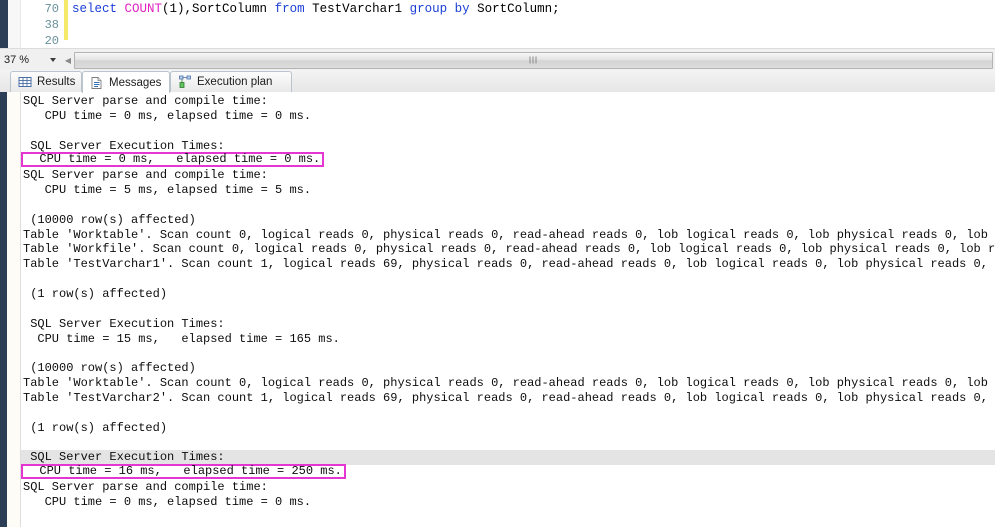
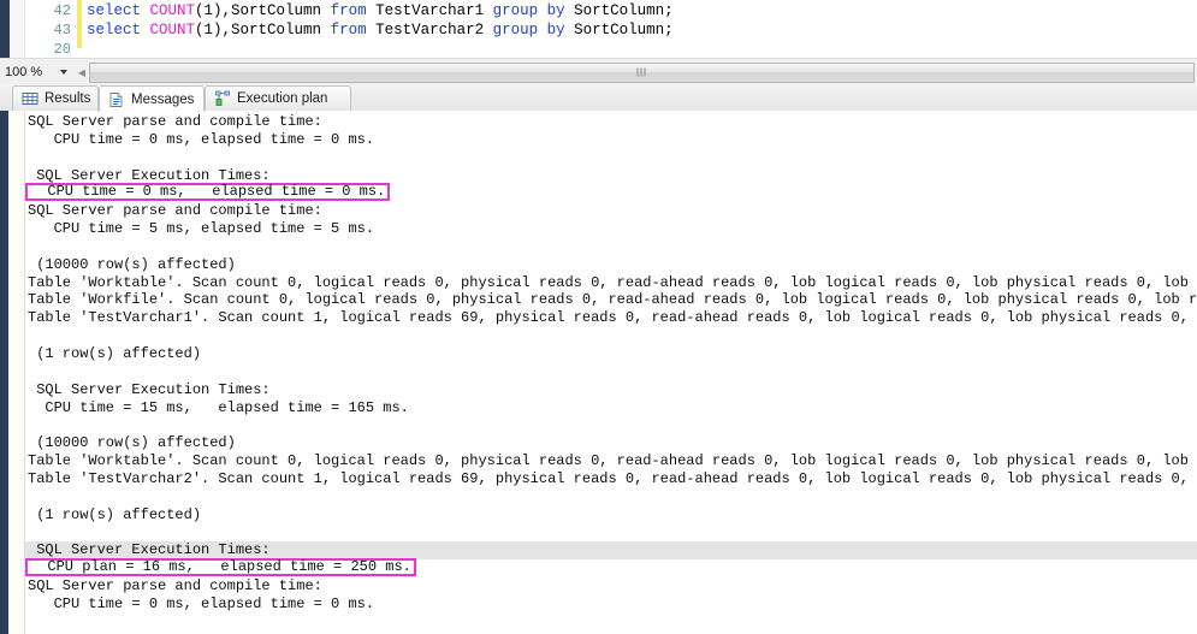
- 70
+ 42
- 38
+ 43
  20
  select COUNT(1),SortColumn from TestVarchar1 group by SortColumn;
+ select COUNT(1),SortColumn from TestVarchar2 group by SortColumn;
- 37 %
+ 100 %
  ◀
  Results
  Messages
  Execution plan
  SQL Server parse and compile time:
  CPU time = 0 ms, elapsed time = 0 ms.
  SQL Server Execution Times:
  CPU time = 0 ms, elapsed time = 0 ms.
  SQL Server parse and compile time:
  CPU time = 5 ms, elapsed time = 5 ms.
  (10000 row(s) affected)
  Table 'Worktable'. Scan count 0, logical reads 0, physical reads 0, read-ahead reads 0, lob logical reads 0, lob physical reads 0, lob
  Table 'Workfile'. Scan count 0, logical reads 0, physical reads 0, read-ahead reads 0, lob logical reads 0, lob physical reads 0, lob r
  Table 'TestVarchar1'. Scan count 1, logical reads 69, physical reads 0, read-ahead reads 0, lob logical reads 0, lob physical reads 0,
  (1 row(s) affected)
  SQL Server Execution Times:
  CPU time = 15 ms, elapsed time = 165 ms.
  (10000 row(s) affected)
  Table 'Worktable'. Scan count 0, logical reads 0, physical reads 0, read-ahead reads 0, lob logical reads 0, lob physical reads 0, lob
  Table 'TestVarchar2'. Scan count 1, logical reads 69, physical reads 0, read-ahead reads 0, lob logical reads 0, lob physical reads 0,
  (1 row(s) affected)
  SQL Server Execution Times:
- CPU time = 16 ms, elapsed time = 250 ms.
+ CPU plan = 16 ms, elapsed time = 250 ms.
  SQL Server parse and compile time:
  CPU time = 0 ms, elapsed time = 0 ms.
